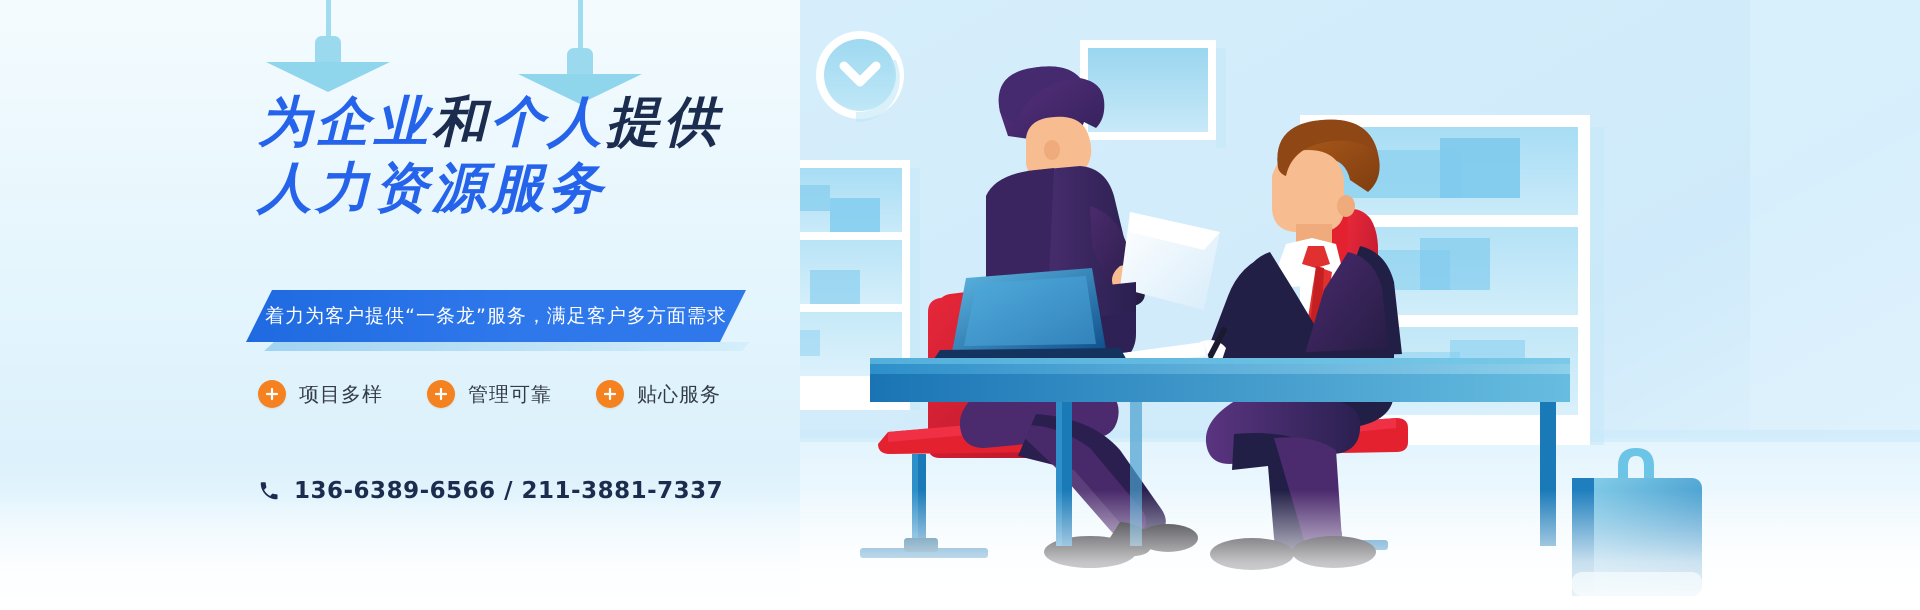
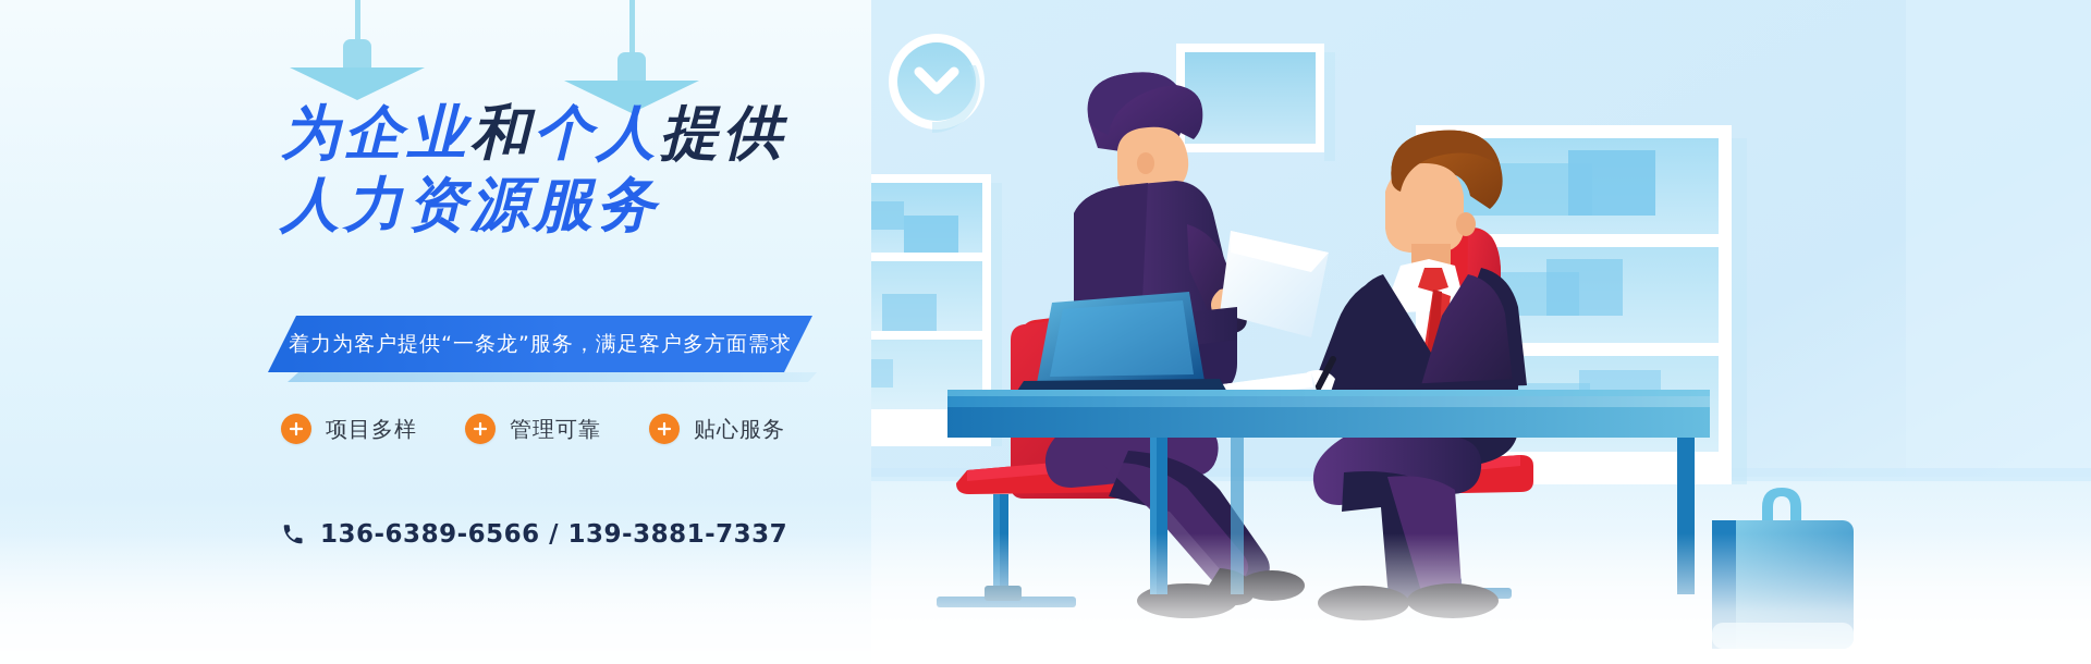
  为企业和个人提供
  人力资源服务
  着力为客户提供“一条龙”服务，满足客户多方面需求
  项目多样
  管理可靠
  贴心服务
- 136-6389-6566 / 211-3881-7337
+ 136-6389-6566 / 139-3881-7337
